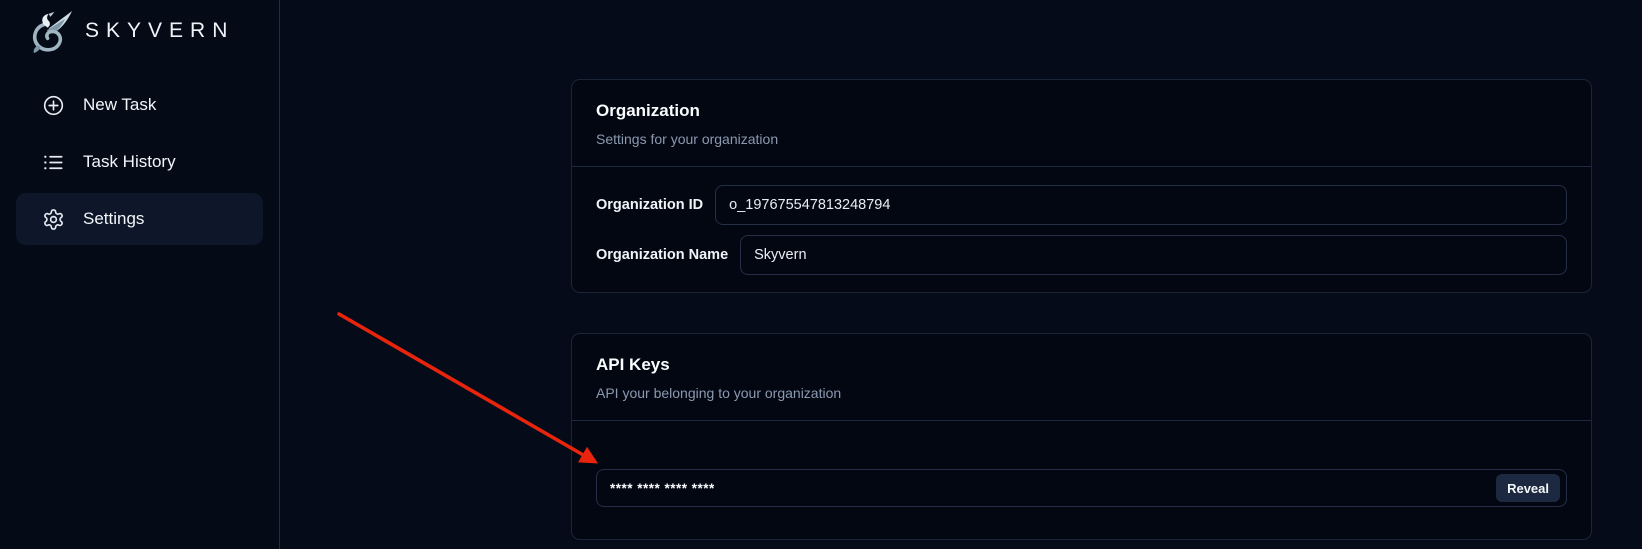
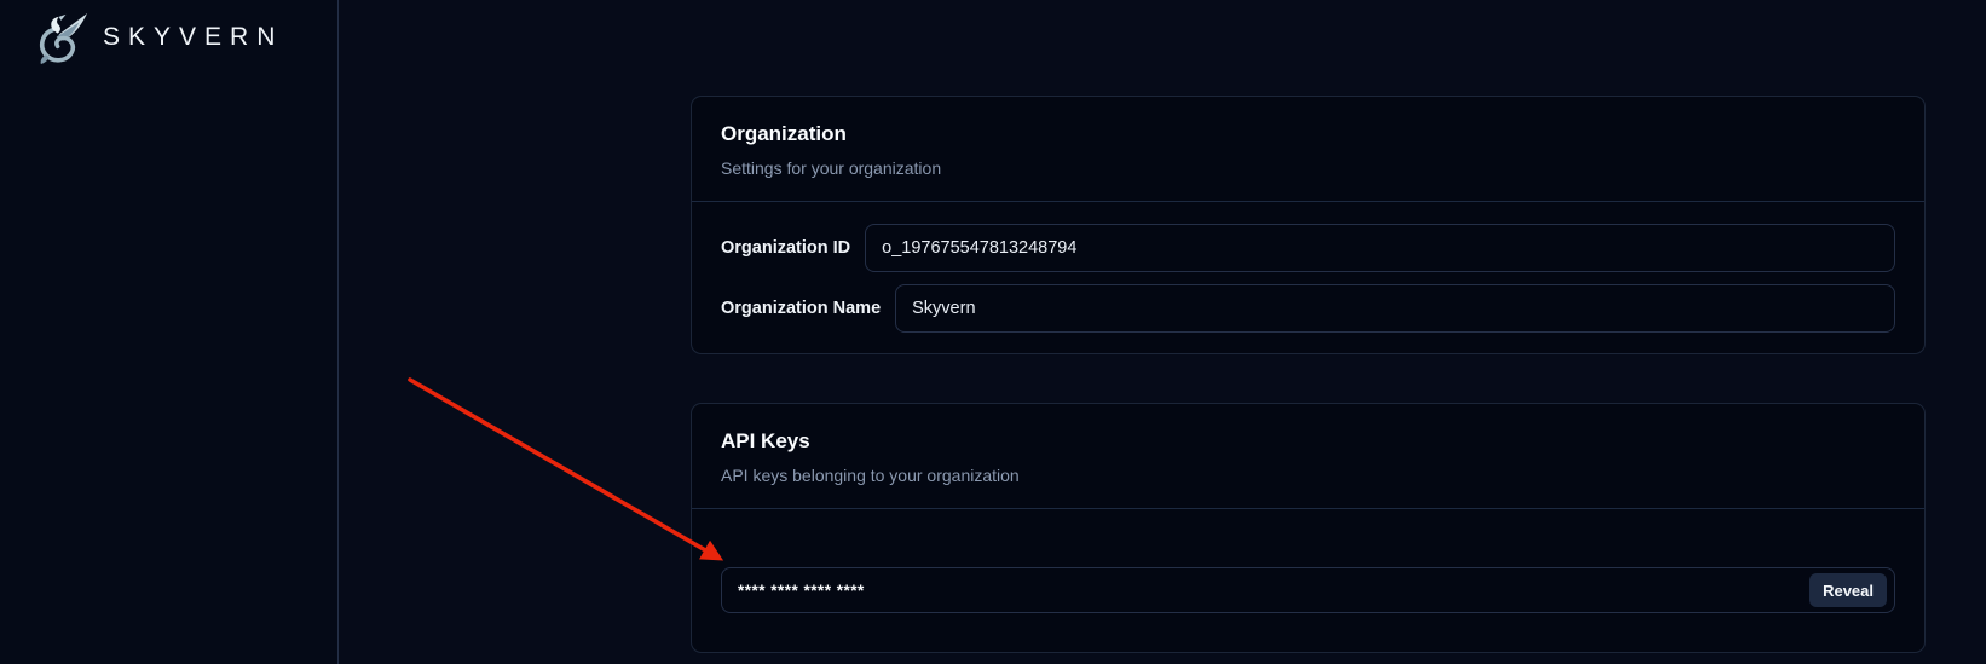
  SKYVERN
- New Task
- Task History
- Settings
  Organization
  Settings for your organization
  Organization ID
  o_197675547813248794
  Organization Name
  Skyvern
  API Keys
- API your belonging to your organization
+ API keys belonging to your organization
  **** **** **** ****
  Reveal
